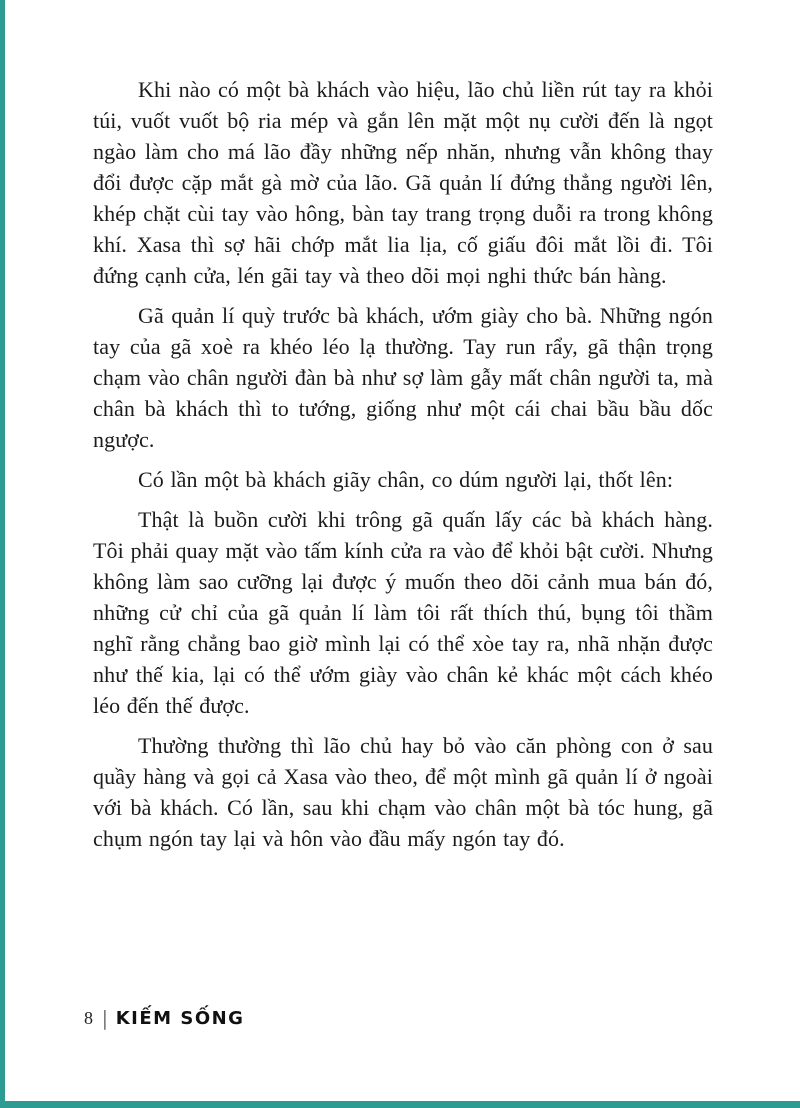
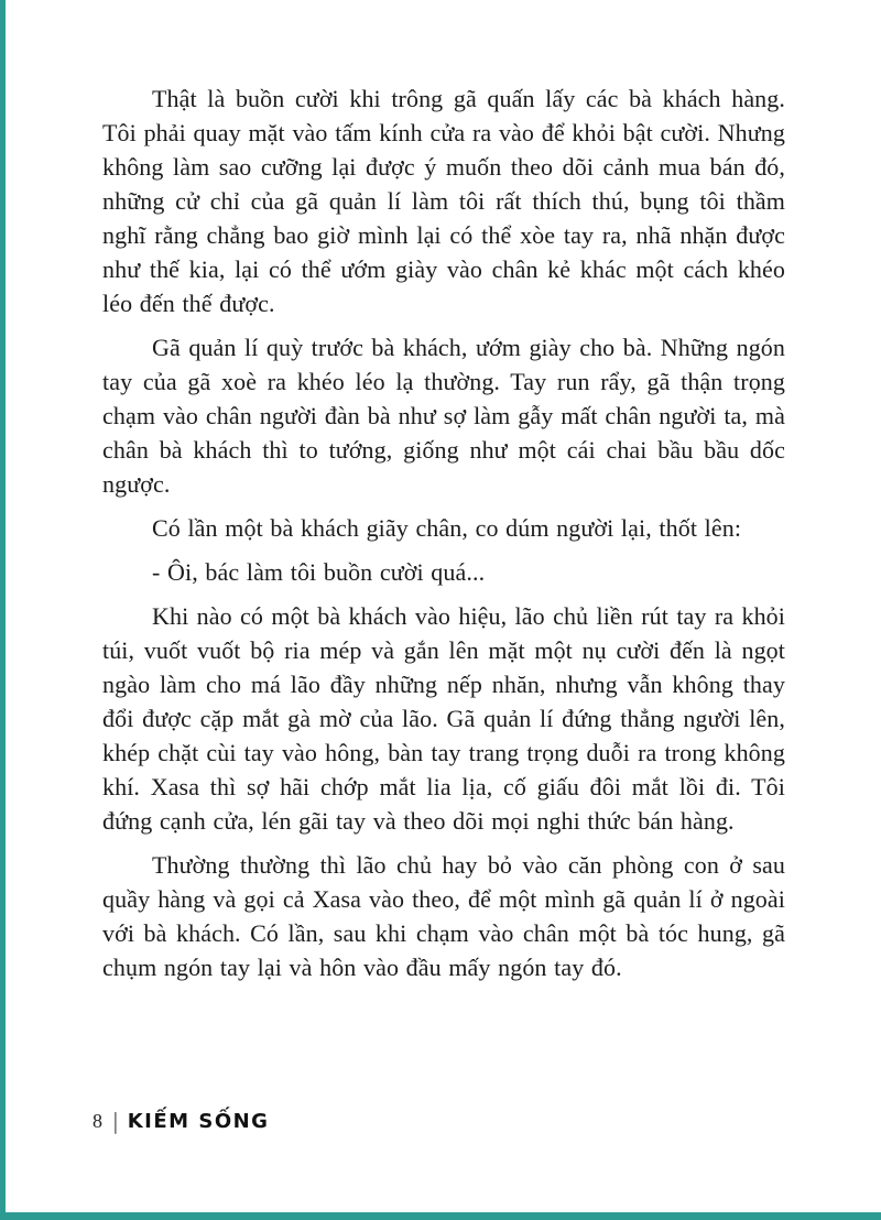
- Khi nào có một bà khách vào hiệu, lão chủ liền rút tay ra khỏi túi, vuốt vuốt bộ ria mép và gắn lên mặt một nụ cười đến là ngọt ngào làm cho má lão đầy những nếp nhăn, nhưng vẫn không thay đổi được cặp mắt gà mờ của lão. Gã quản lí đứng thẳng người lên, khép chặt cùi tay vào hông, bàn tay trang trọng duỗi ra trong không khí. Xasa thì sợ hãi chớp mắt lia lịa, cố giấu đôi mắt lồi đi. Tôi đứng cạnh cửa, lén gãi tay và theo dõi mọi nghi thức bán hàng.
+ Thật là buồn cười khi trông gã quấn lấy các bà khách hàng. Tôi phải quay mặt vào tấm kính cửa ra vào để khỏi bật cười. Nhưng không làm sao cưỡng lại được ý muốn theo dõi cảnh mua bán đó, những cử chỉ của gã quản lí làm tôi rất thích thú, bụng tôi thầm nghĩ rằng chẳng bao giờ mình lại có thể xòe tay ra, nhã nhặn được như thế kia, lại có thể ướm giày vào chân kẻ khác một cách khéo léo đến thế được.
  Gã quản lí quỳ trước bà khách, ướm giày cho bà. Những ngón tay của gã xoè ra khéo léo lạ thường. Tay run rẩy, gã thận trọng chạm vào chân người đàn bà như sợ làm gẫy mất chân người ta, mà chân bà khách thì to tướng, giống như một cái chai bầu bầu dốc ngược.
  Có lần một bà khách giãy chân, co dúm người lại, thốt lên:
+ - Ôi, bác làm tôi buồn cười quá...
- Thật là buồn cười khi trông gã quấn lấy các bà khách hàng. Tôi phải quay mặt vào tấm kính cửa ra vào để khỏi bật cười. Nhưng không làm sao cưỡng lại được ý muốn theo dõi cảnh mua bán đó, những cử chỉ của gã quản lí làm tôi rất thích thú, bụng tôi thầm nghĩ rằng chẳng bao giờ mình lại có thể xòe tay ra, nhã nhặn được như thế kia, lại có thể ướm giày vào chân kẻ khác một cách khéo léo đến thế được.
+ Khi nào có một bà khách vào hiệu, lão chủ liền rút tay ra khỏi túi, vuốt vuốt bộ ria mép và gắn lên mặt một nụ cười đến là ngọt ngào làm cho má lão đầy những nếp nhăn, nhưng vẫn không thay đổi được cặp mắt gà mờ của lão. Gã quản lí đứng thẳng người lên, khép chặt cùi tay vào hông, bàn tay trang trọng duỗi ra trong không khí. Xasa thì sợ hãi chớp mắt lia lịa, cố giấu đôi mắt lồi đi. Tôi đứng cạnh cửa, lén gãi tay và theo dõi mọi nghi thức bán hàng.
  Thường thường thì lão chủ hay bỏ vào căn phòng con ở sau quầy hàng và gọi cả Xasa vào theo, để một mình gã quản lí ở ngoài với bà khách. Có lần, sau khi chạm vào chân một bà tóc hung, gã chụm ngón tay lại và hôn vào đầu mấy ngón tay đó.
  8
  |
  KIẾM SỐNG
